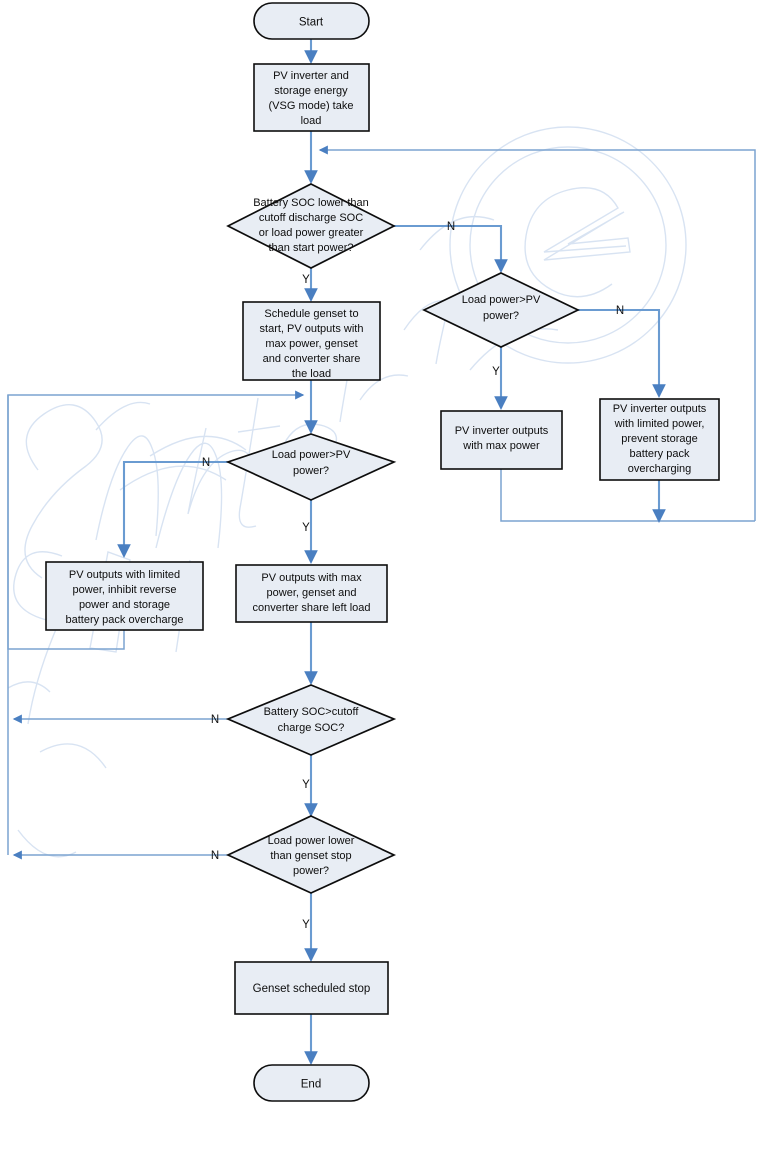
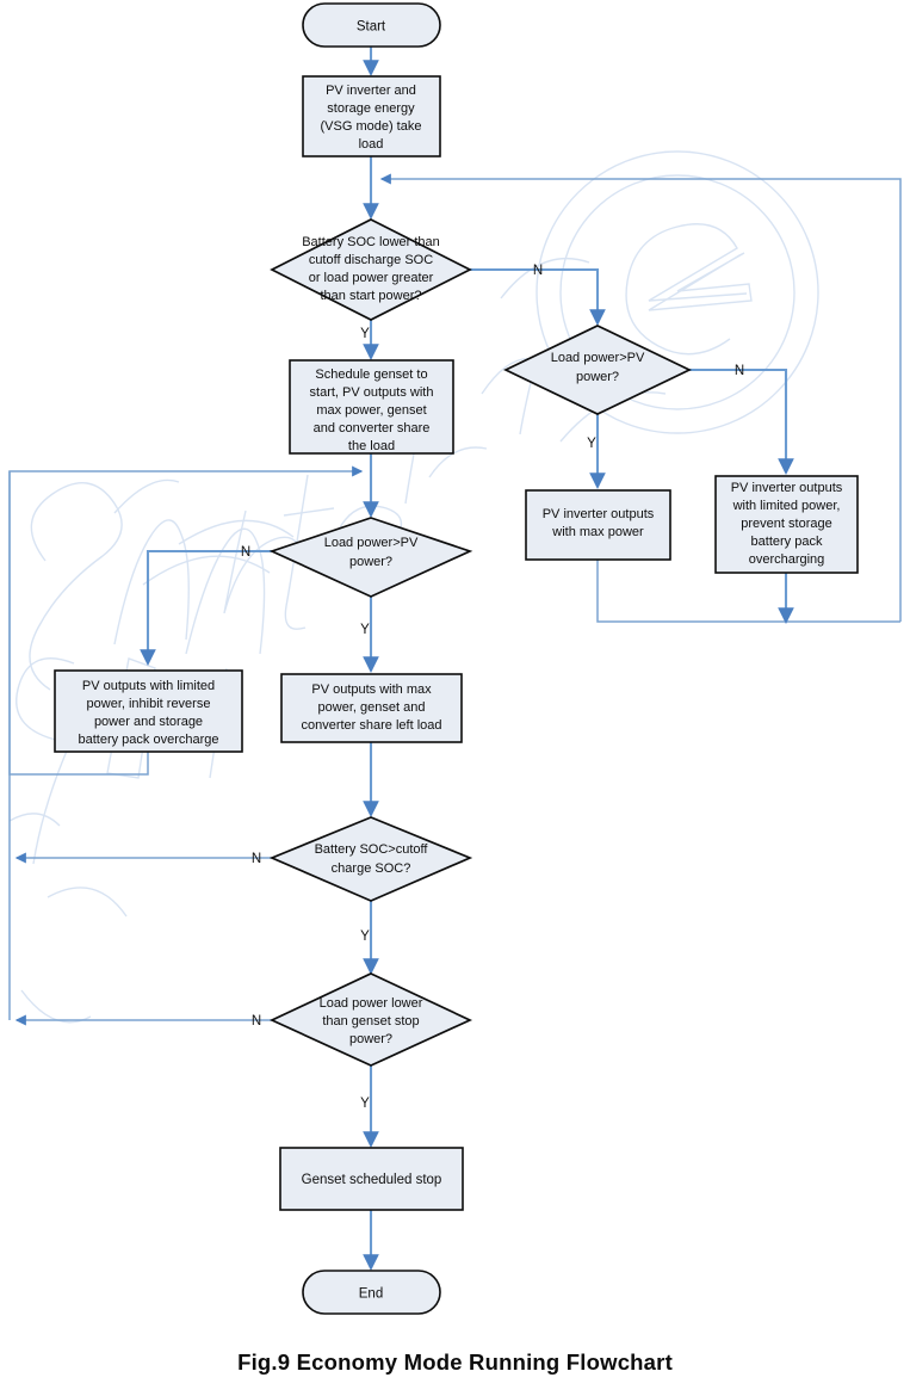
  Start
  PV inverter and
  storage energy
  (VSG mode) take
  load
  Battery SOC lower than
  cutoff discharge SOC
  or load power greater
  than start power?
  Load power>PV
  power?
  Schedule genset to
  start, PV outputs with
  max power, genset
  and converter share
  the load
  PV inverter outputs
  with max power
  PV inverter outputs
  with limited power,
  prevent storage
  battery pack
  overcharging
  Load power>PV
  power?
  PV outputs with limited
  power, inhibit reverse
  power and storage
  battery pack overcharge
  PV outputs with max
  power, genset and
  converter share left load
  Battery SOC>cutoff
  charge SOC?
  Load power lower
  than genset stop
  power?
  Genset scheduled stop
  End
  N
  Y
  N
  Y
  N
  Y
  N
  Y
  N
  Y
+ Fig.9 Economy Mode Running Flowchart
